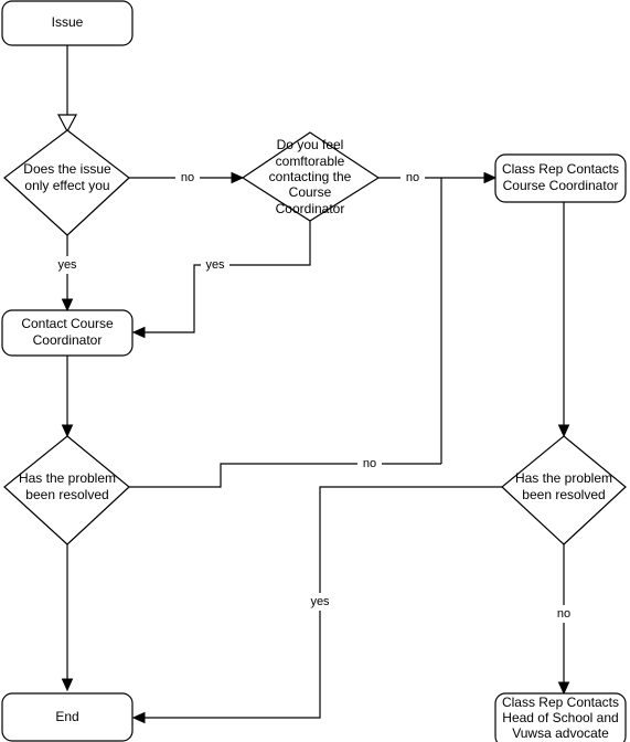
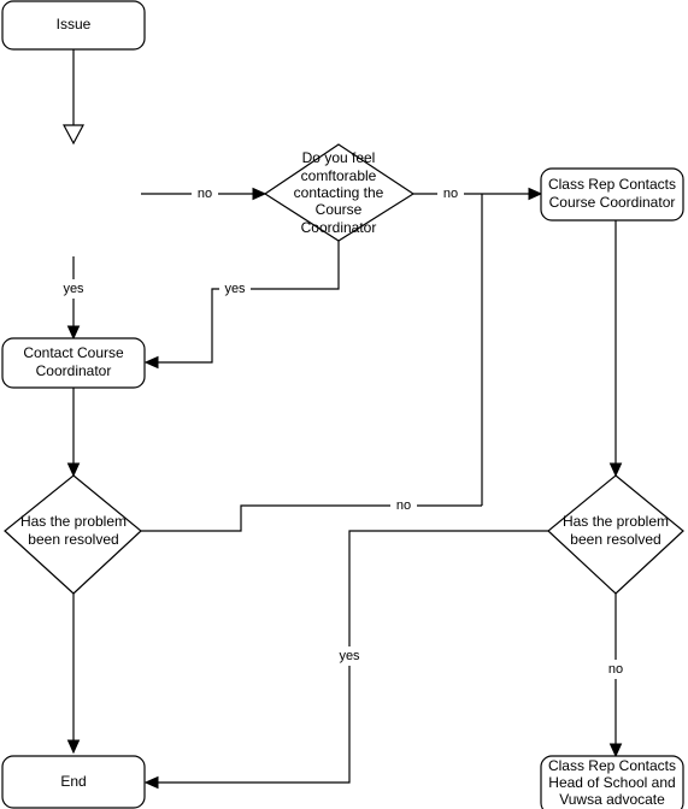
  Issue
- Does the issue
- only effect you
  Do you feel
  comftorable
  contacting the
  Course
  Coordinator
  Class Rep Contacts
  Course Coordinator
  Contact Course
  Coordinator
  Has the problem
  been resolved
  Has the problem
  been resolved
  End
  Class Rep Contacts
  Head of School and
  Vuwsa advocate
  no
  yes
  no
  yes
  no
  yes
  no
